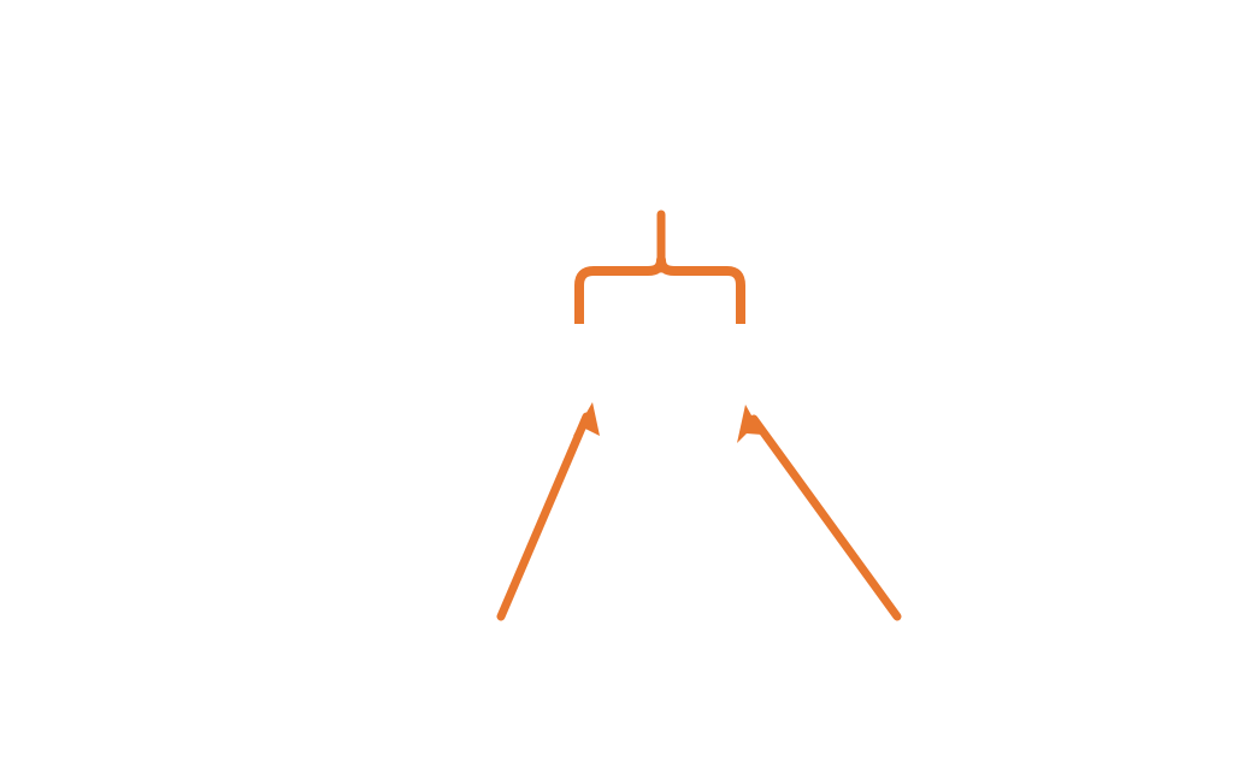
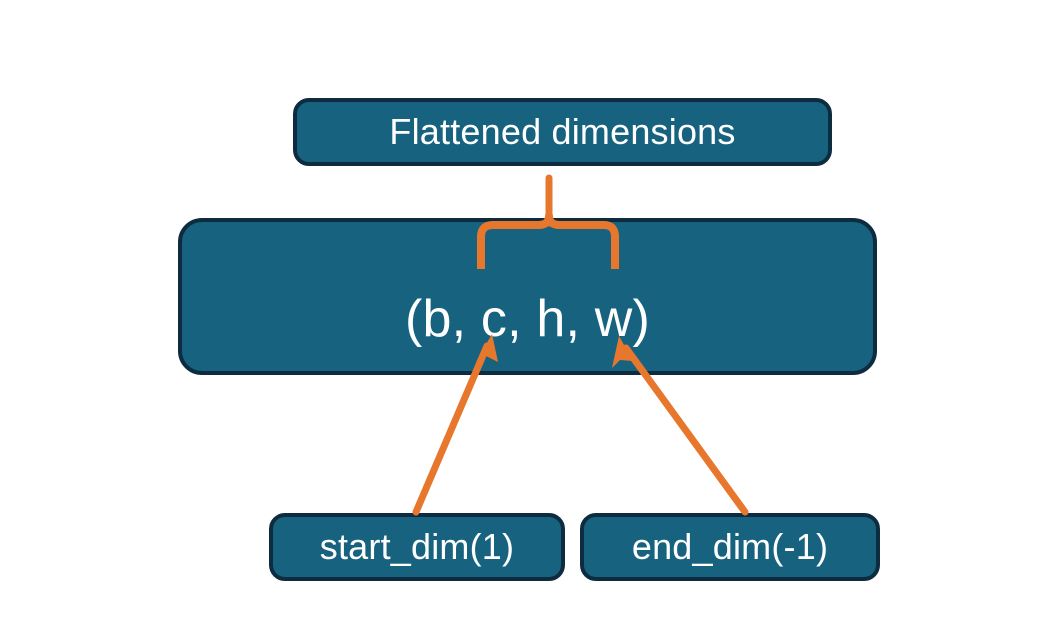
+ Flattened dimensions
+ (b, c, h, w)
+ start_dim(1)
+ end_dim(-1)
